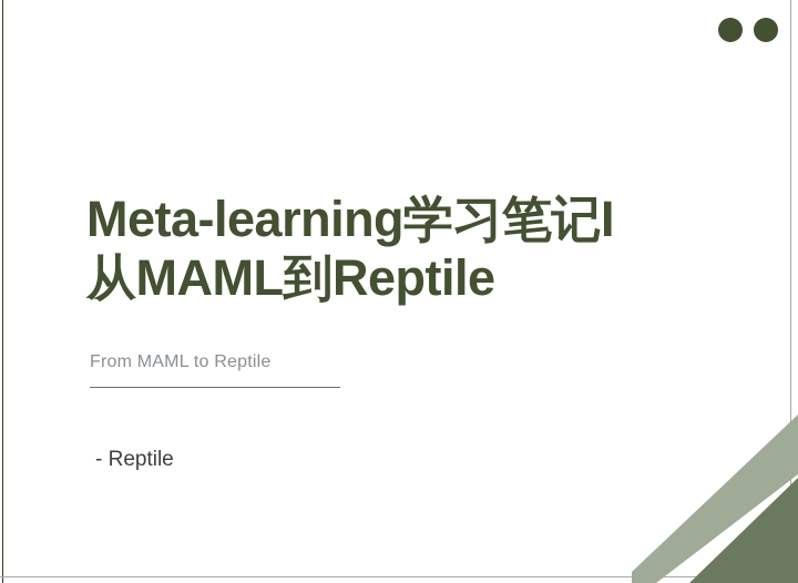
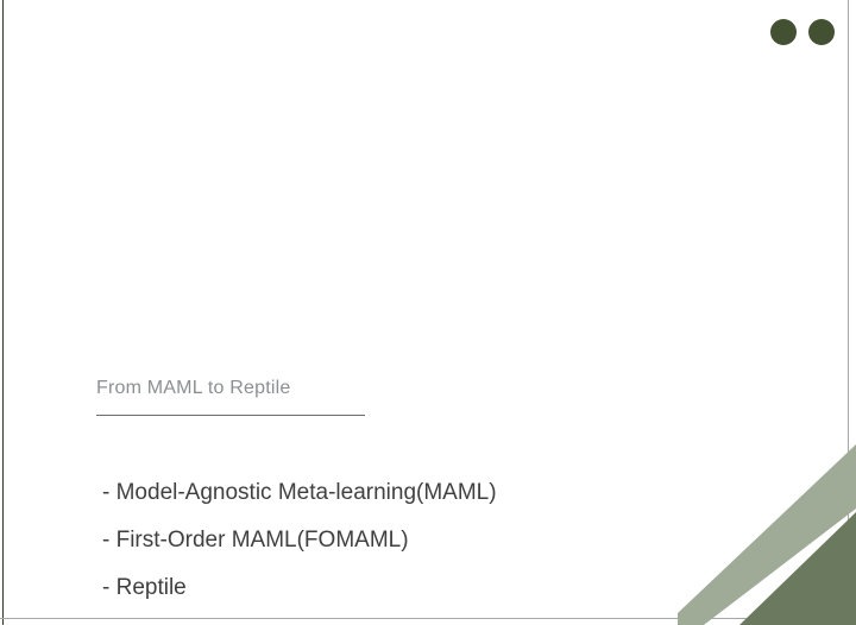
- Meta-learning学习笔记I
- 从MAML到Reptile
  From MAML to Reptile
+ - Model-Agnostic Meta-learning(MAML)
+ - First-Order MAML(FOMAML)
  - Reptile
